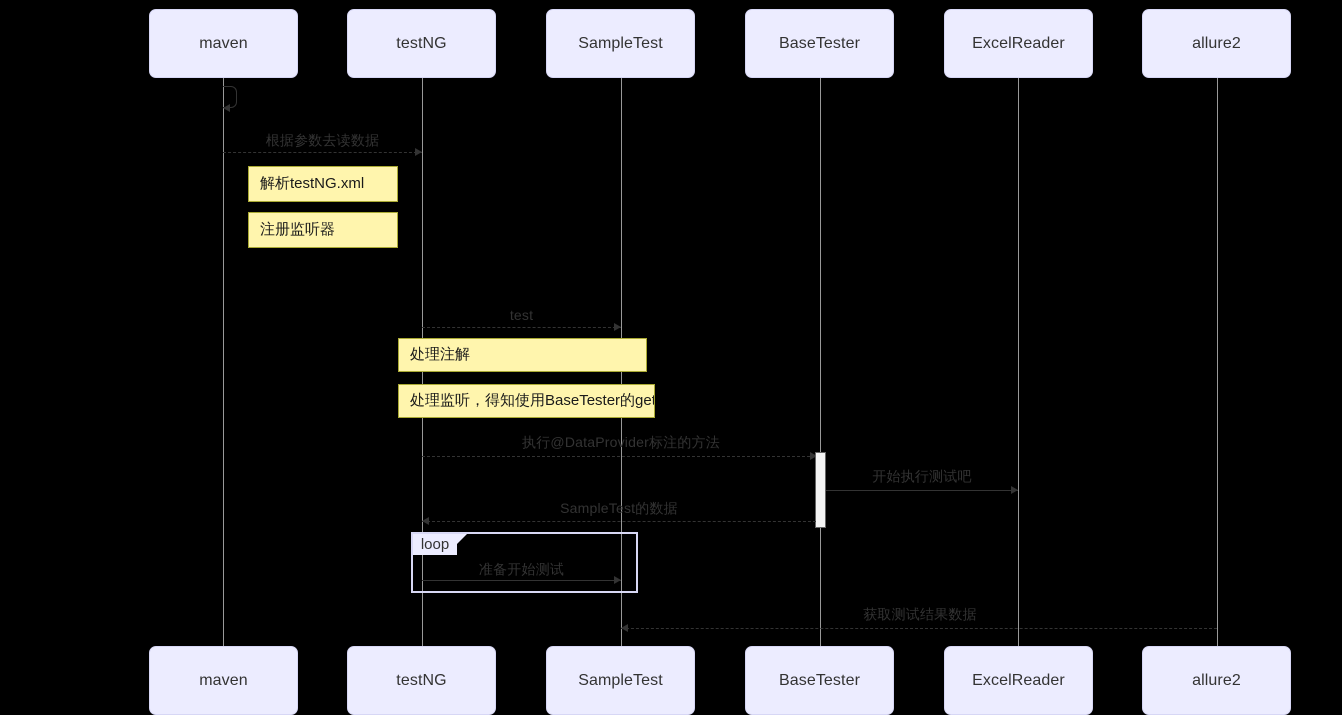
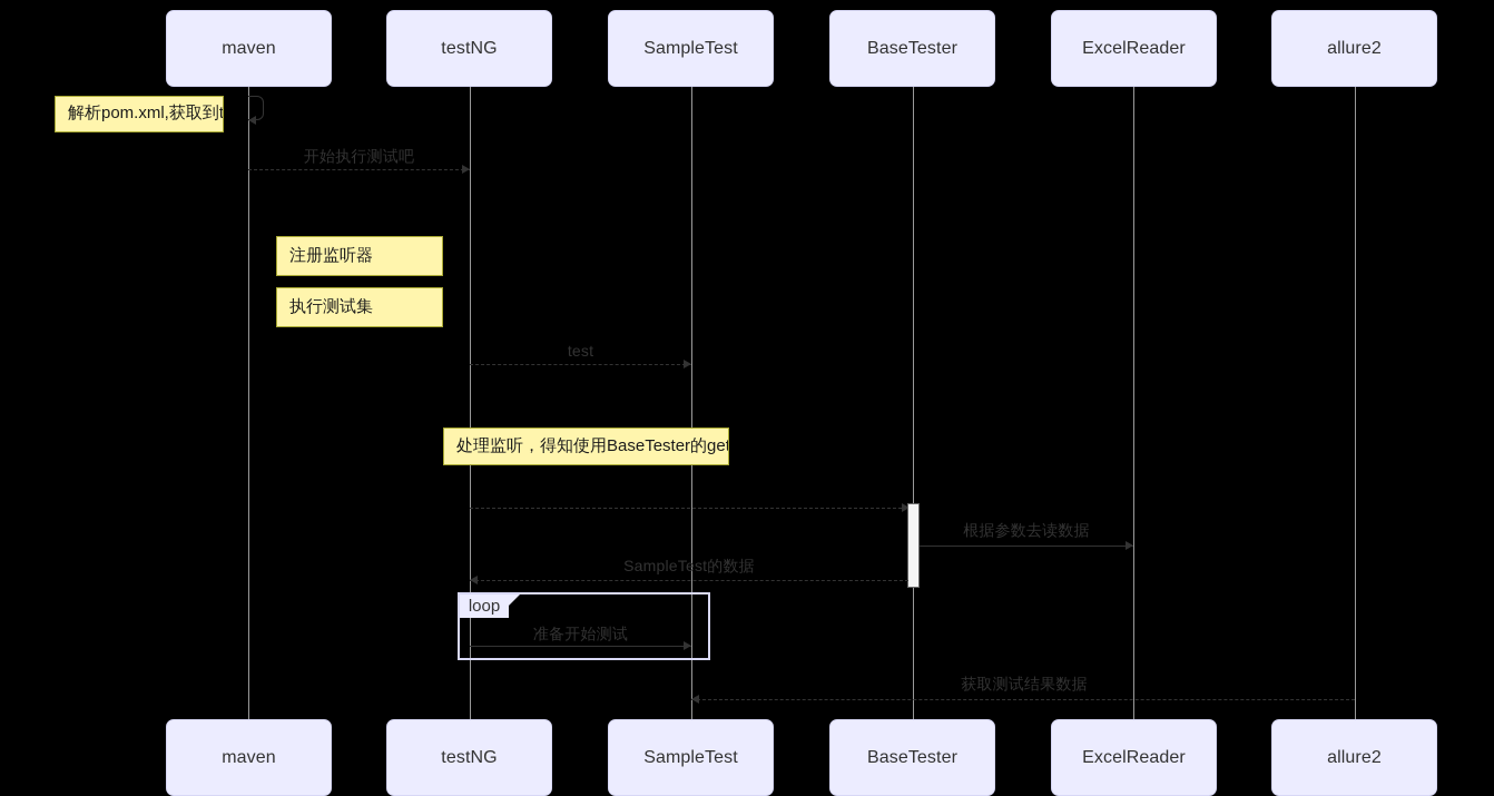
  maven
  testNG
  SampleTest
  BaseTester
  ExcelReader
  allure2
+ 解析pom.xml,获取到t
- 根据参数去读数据
+ 开始执行测试吧
- 解析testNG.xml
  注册监听器
+ 执行测试集
  test
- 处理注解
  处理监听，得知使用BaseTester的get
- 执行@DataProvider标注的方法
- 开始执行测试吧
+ 根据参数去读数据
  SampleTest的数据
  loop
  准备开始测试
  获取测试结果数据
  maven
  testNG
  SampleTest
  BaseTester
  ExcelReader
  allure2
